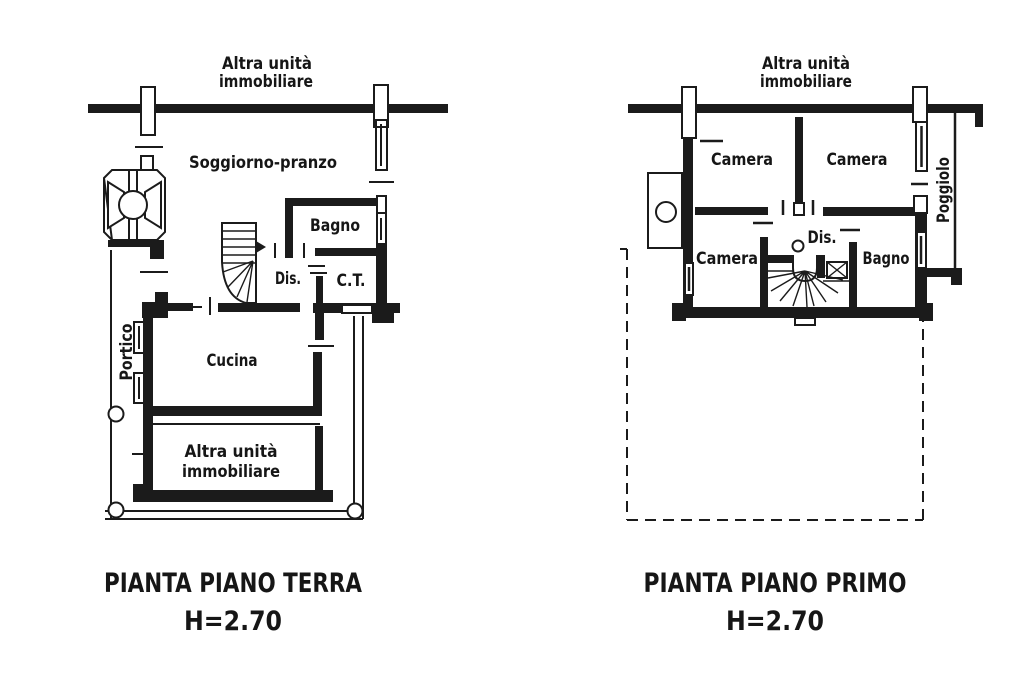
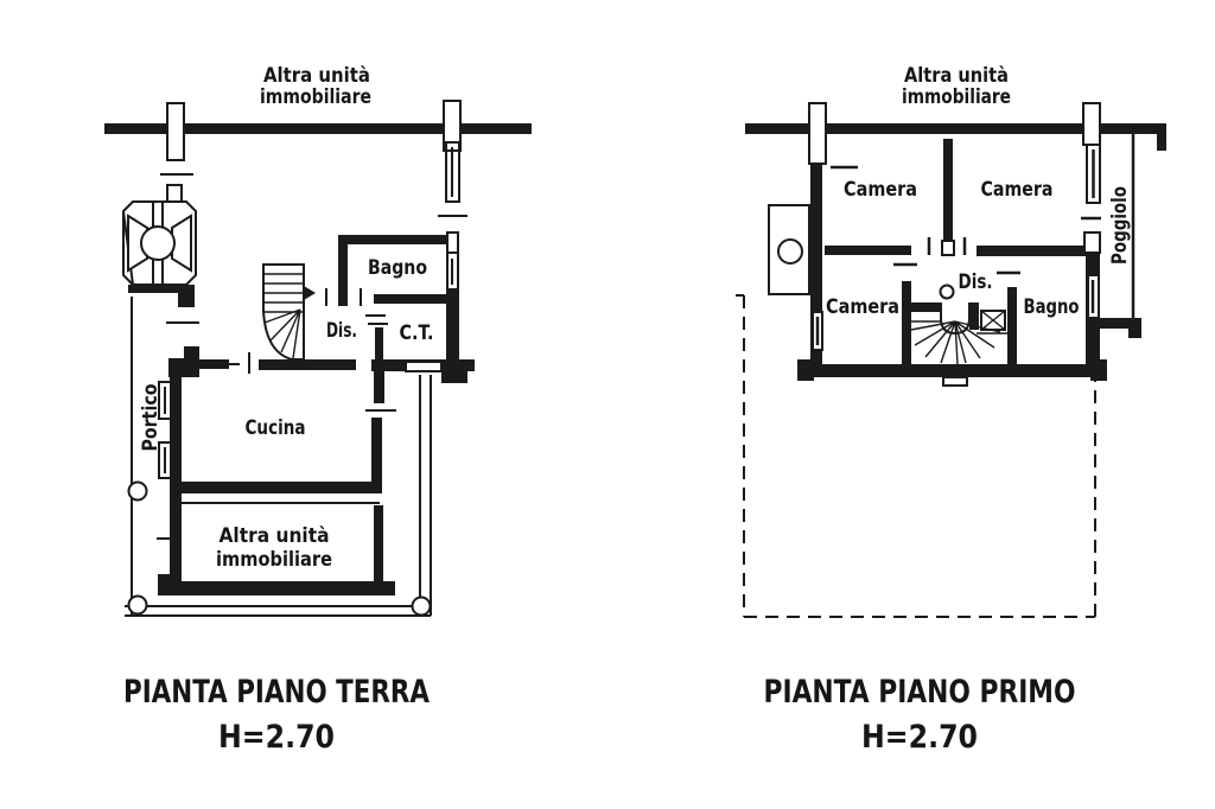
  Altra unità
  immobiliare
- Soggiorno-pranzo
  Bagno
  Dis.
  C.T.
  Cucina
  Altra unità
  immobiliare
  PIANTA PIANO TERRA
  H=2.70
  Altra unità
  immobiliare
  Camera
  Camera
  Dis.
  Camera
  Bagno
  PIANTA PIANO PRIMO
  H=2.70
